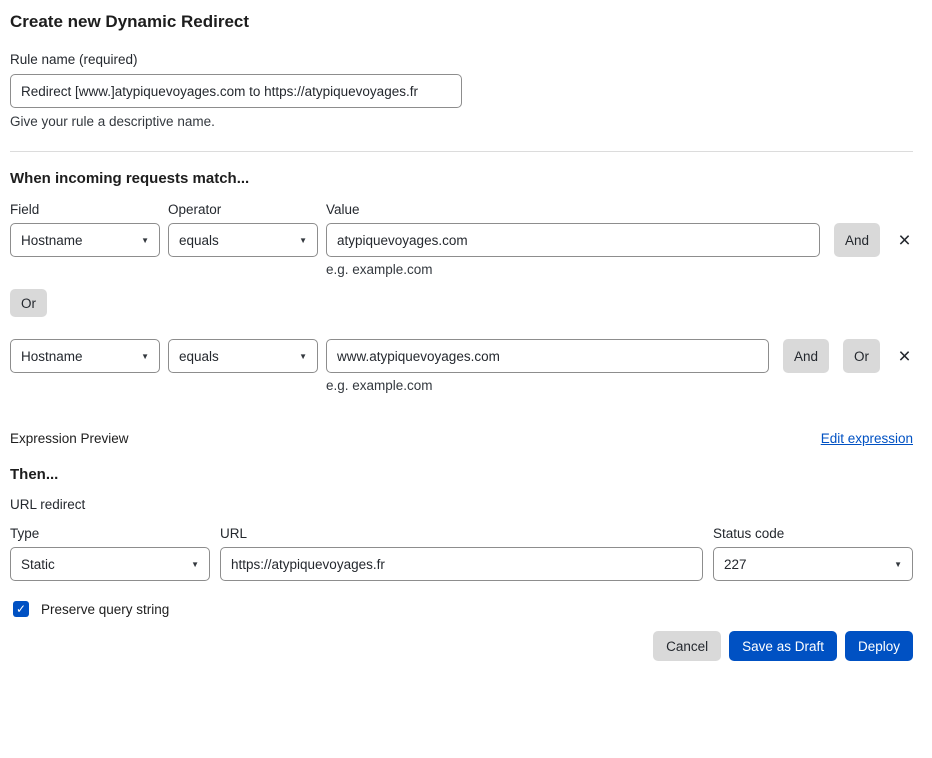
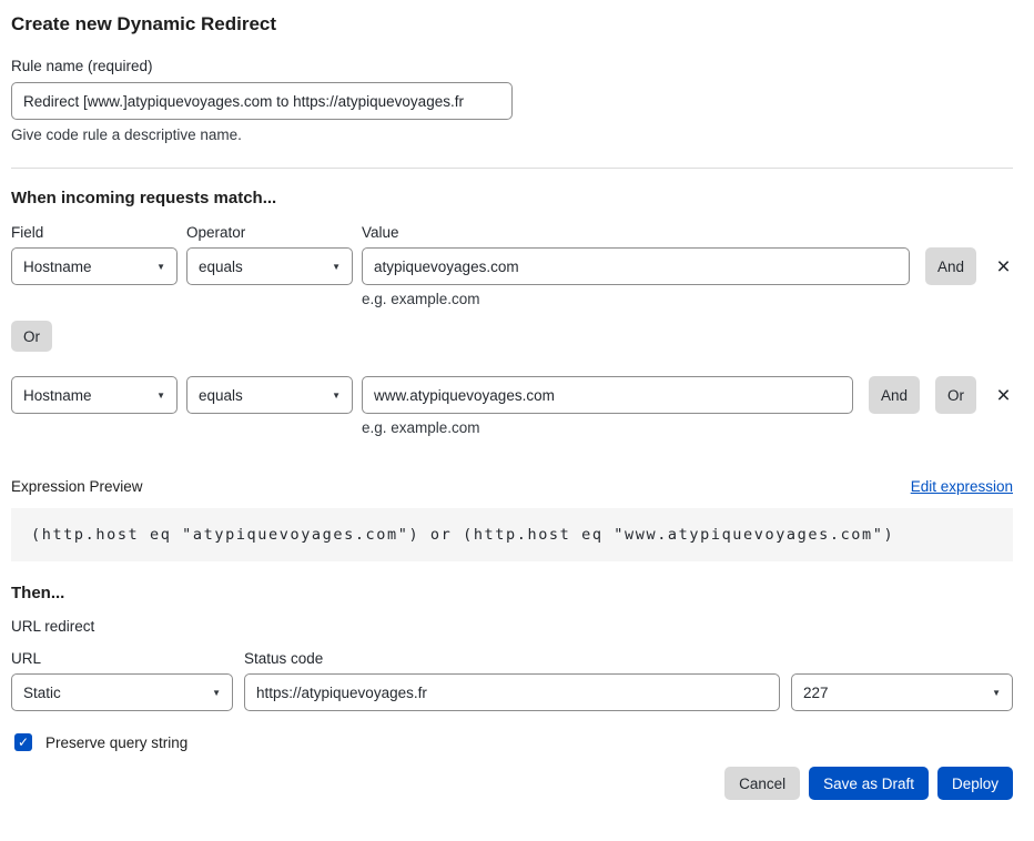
  Create new Dynamic Redirect
  Rule name (required)
  Redirect [www.]atypiquevoyages.com to https://atypiquevoyages.fr
- Give your rule a descriptive name.
+ Give code rule a descriptive name.
  When incoming requests match...
  Field
  Operator
  Value
  Hostname
  ▼
  equals
  ▼
  atypiquevoyages.com
  And
  ×
  e.g. example.com
  Or
  Hostname
  ▼
  equals
  ▼
  www.atypiquevoyages.com
  And
  Or
  ×
  e.g. example.com
  Expression Preview
  Edit expression
+ (http.host eq "atypiquevoyages.com") or (http.host eq "www.atypiquevoyages.com")
  Then...
  URL redirect
- Type
  URL
  Status code
  Static
  ▼
  https://atypiquevoyages.fr
  227
  ▼
  ✓
  Preserve query string
  Cancel
  Save as Draft
  Deploy
